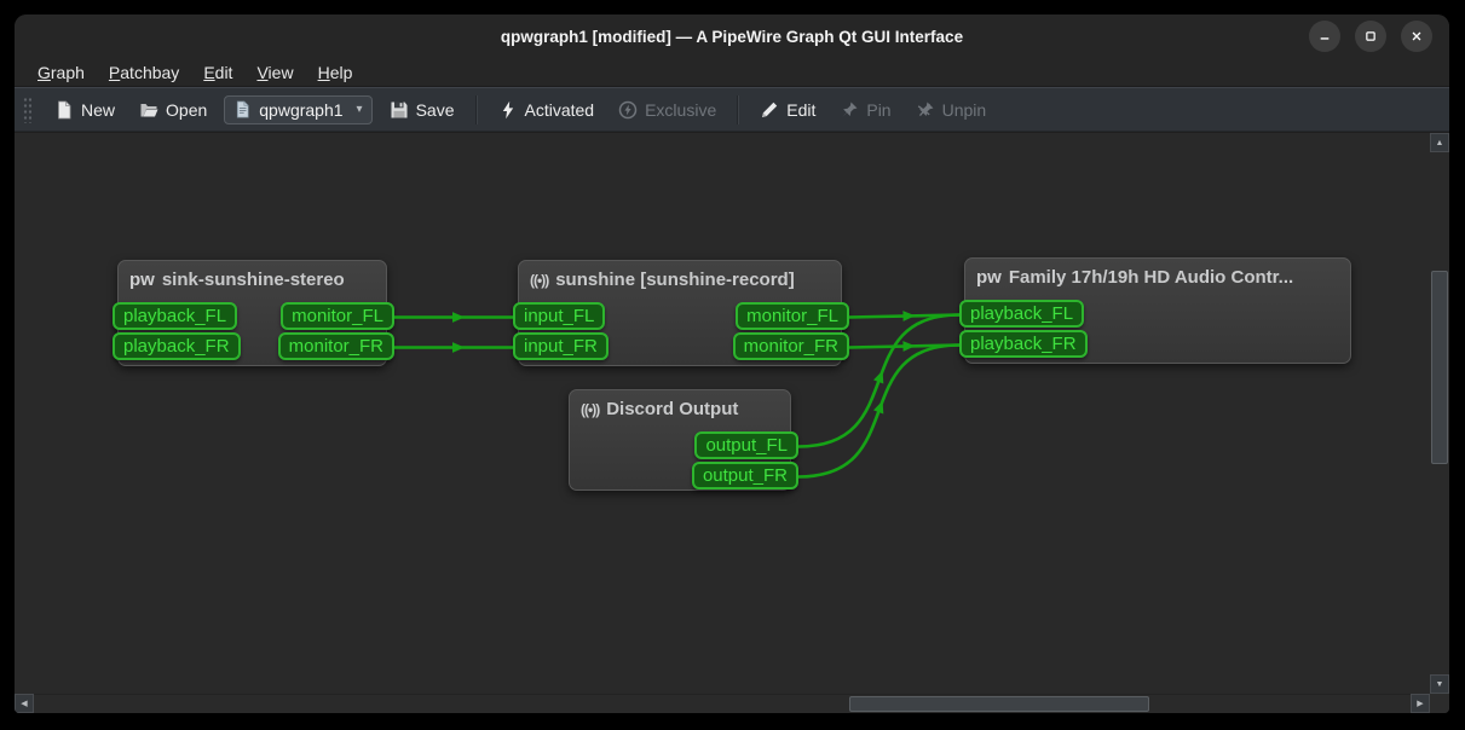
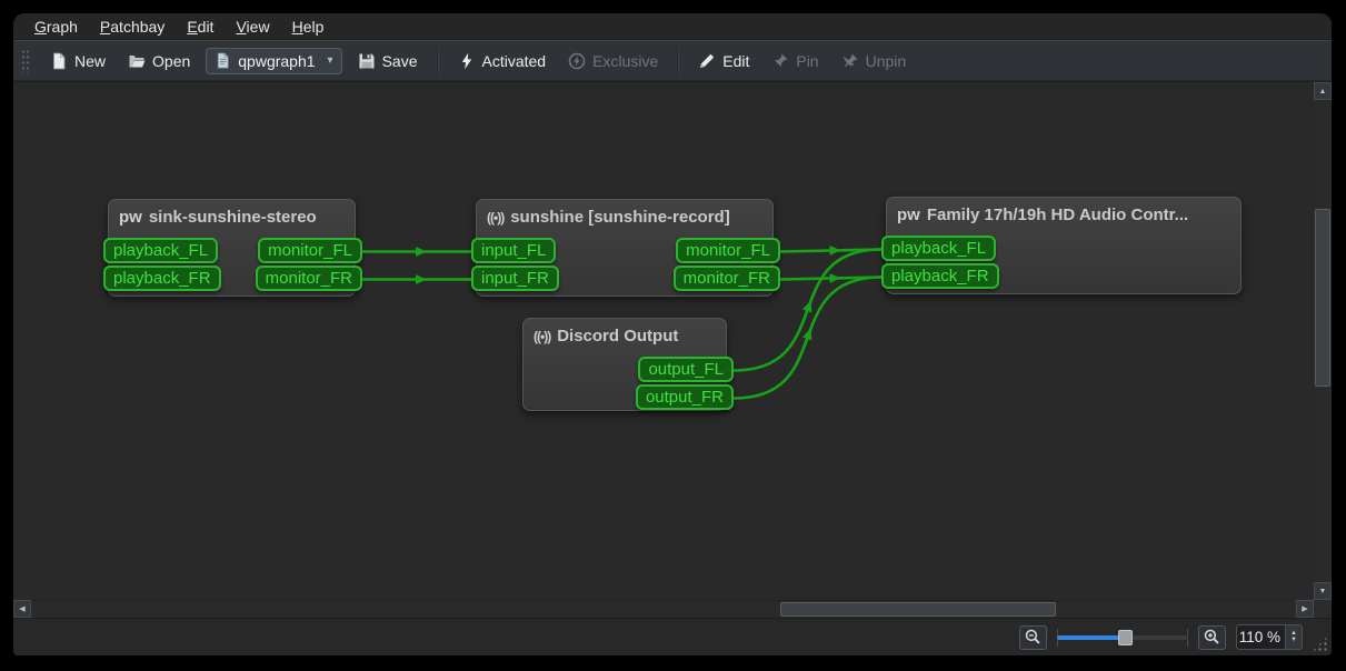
- qpwgraph1 [modified] — A PipeWire Graph Qt GUI Interface
  Graph
  Patchbay
  Edit
  View
  Help
  New
  Open
  qpwgraph1
  ▾
  Save
  Activated
  Exclusive
  Edit
  Pin
  Unpin
  pw
  sink-sunshine-stereo
  playback_FL
  playback_FR
  monitor_FL
  monitor_FR
  ((•))
  sunshine [sunshine-record]
  input_FL
  input_FR
  monitor_FL
  monitor_FR
  pw
  Family 17h/19h HD Audio Contr...
  playback_FL
  playback_FR
  ((•))
  Discord Output
  output_FL
  output_FR
+ 110 %
